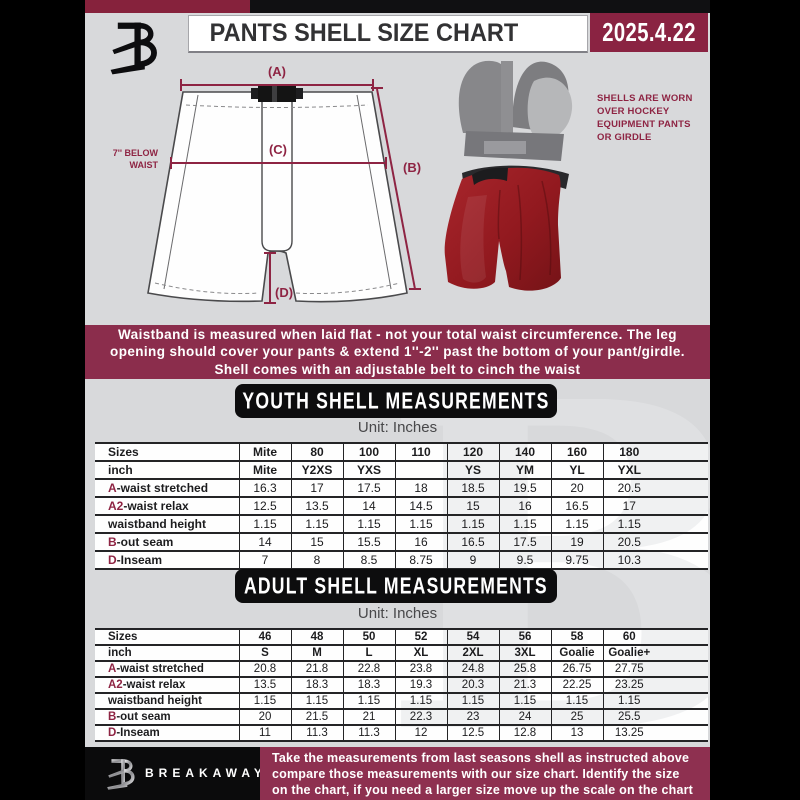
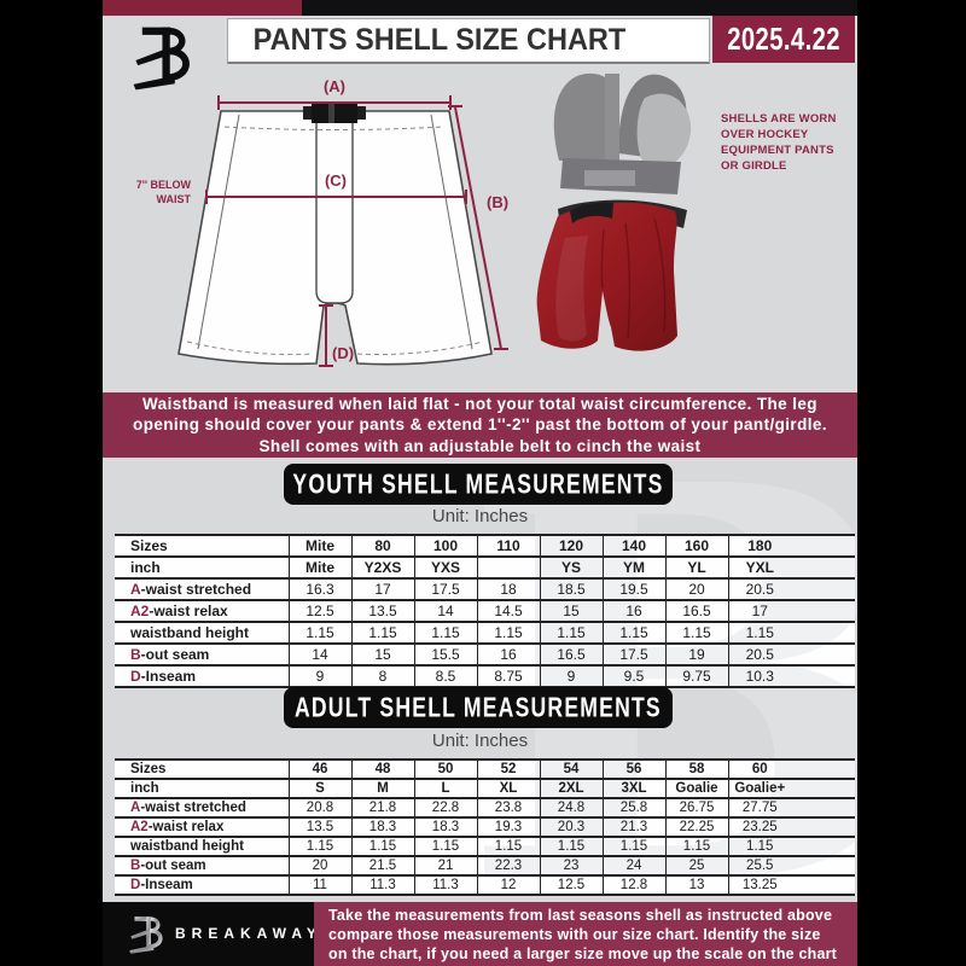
  PANTS SHELL SIZE CHART
  2025.4.22
  (A)
  (C)
  (B)
  (D)
  7'' BELOW
  WAIST
  SHELLS ARE WORN
  OVER HOCKEY
  EQUIPMENT PANTS
  OR GIRDLE
  Waistband is measured when laid flat - not your total waist circumference. The leg
  opening should cover your pants & extend 1''-2'' past the bottom of your pant/girdle.
  Shell comes with an adjustable belt to cinch the waist
  B
  YOUTH SHELL MEASUREMENTS
  Unit: Inches
  Sizes	Mite	80	100	110	120	140	160	180
  inch	Mite	Y2XS	YXS		YS	YM	YL	YXL
  A-waist stretched	16.3	17	17.5	18	18.5	19.5	20	20.5
  A2-waist relax	12.5	13.5	14	14.5	15	16	16.5	17
  waistband height	1.15	1.15	1.15	1.15	1.15	1.15	1.15	1.15
  B-out seam	14	15	15.5	16	16.5	17.5	19	20.5
- D-Inseam	7	8	8.5	8.75	9	9.5	9.75	10.3
+ D-Inseam	9	8	8.5	8.75	9	9.5	9.75	10.3
  ADULT SHELL MEASUREMENTS
  Unit: Inches
  Sizes	46	48	50	52	54	56	58	60
  inch	S	M	L	XL	2XL	3XL	Goalie	Goalie+
  A-waist stretched	20.8	21.8	22.8	23.8	24.8	25.8	26.75	27.75
  A2-waist relax	13.5	18.3	18.3	19.3	20.3	21.3	22.25	23.25
  waistband height	1.15	1.15	1.15	1.15	1.15	1.15	1.15	1.15
  B-out seam	20	21.5	21	22.3	23	24	25	25.5
  D-Inseam	11	11.3	11.3	12	12.5	12.8	13	13.25
  BREAKAWA
  Take the measurements from last seasons shell as instructed above
  compare those measurements with our size chart. Identify the size
  on the chart, if you need a larger size move up the scale on the chart
